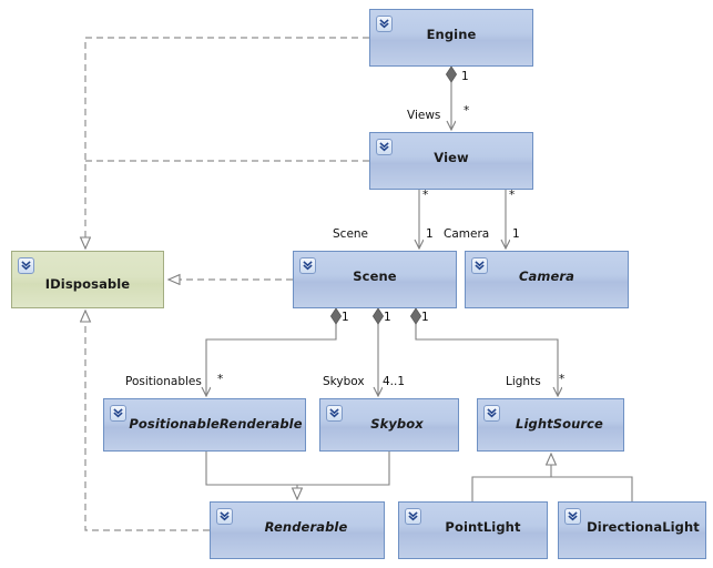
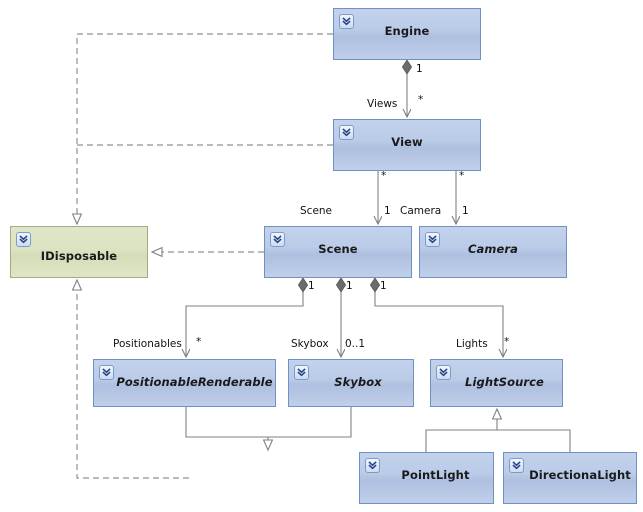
  Engine
  View
  IDisposable
  Scene
  Camera
  PositionableRenderable
  Skybox
  LightSource
- Renderable
  PointLight
  DirectionaLight
  Views
  1
  *
  *
  *
  Scene
  1
  Camera
  1
  1
  1
  1
  Positionables
  *
  Skybox
- 4..1
+ 0..1
  Lights
  *
